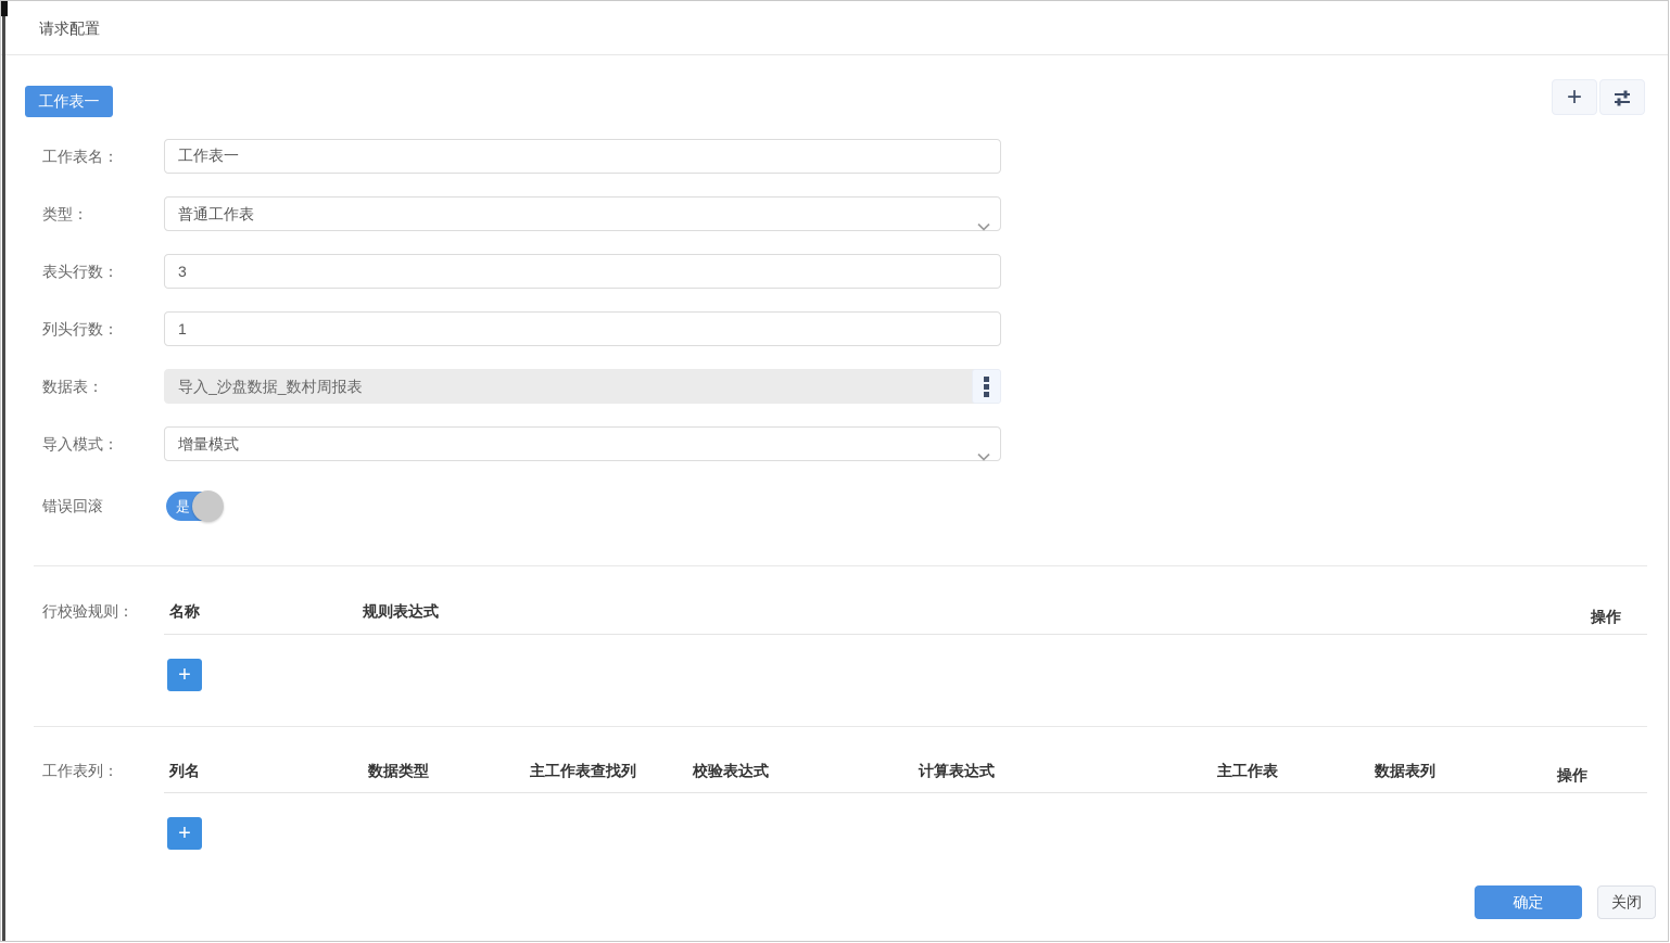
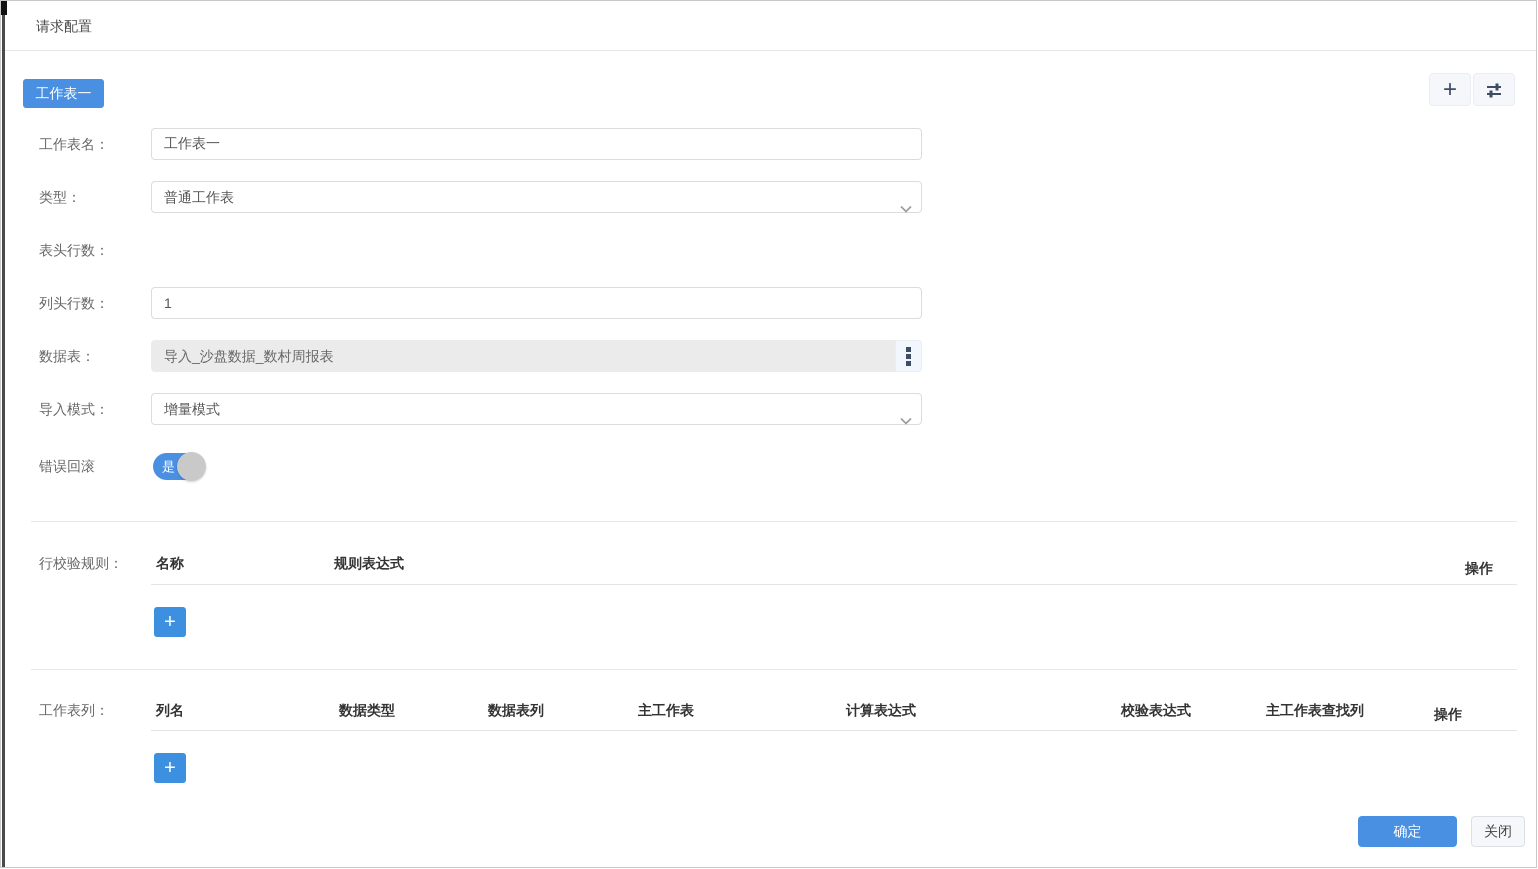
  请求配置
  工作表一
  +
  工作表名：
  工作表一
  类型：
  普通工作表
  表头行数：
- 3
  列头行数：
  1
  数据表：
  导入_沙盘数据_数村周报表
  导入模式：
  增量模式
  错误回滚
  是
  行校验规则：
  名称
  规则表达式
  操作
  +
  工作表列：
  列名
  数据类型
- 主工作表查找列
+ 数据表列
- 校验表达式
+ 主工作表
  计算表达式
- 主工作表
+ 校验表达式
- 数据表列
+ 主工作表查找列
  操作
  +
  确定
  关闭
